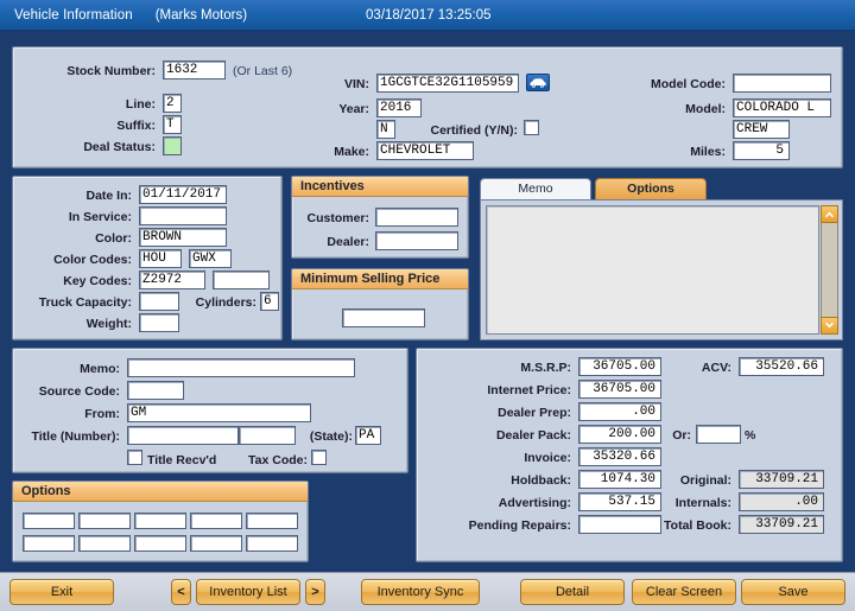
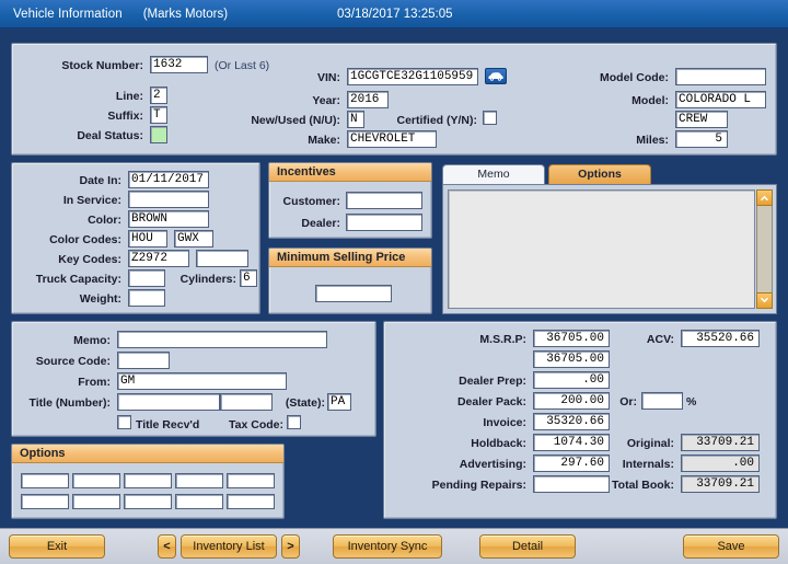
  Vehicle Information
  (Marks Motors)
  03/18/2017 13:25:05
  Stock Number:
  1632
  (Or Last 6)
  Line:
  2
  Suffix:
  T
  Deal Status:
  VIN:
  1GCGTCE32G1105959
  Year:
  2016
+ New/Used (N/U):
  N
  Certified (Y/N):
  Make:
  CHEVROLET
  Model Code:
  Model:
  COLORADO L
  CREW
  Miles:
  5
  Date In:
  01/11/2017
  In Service:
  Color:
  BROWN
  Color Codes:
  HOU
  GWX
  Key Codes:
  Z2972
  Truck Capacity:
  Cylinders:
  6
  Weight:
  Incentives
  Customer:
  Dealer:
  Minimum Selling Price
  Memo
  Options
  Memo:
  Source Code:
  From:
  GM
  Title (Number):
  (State):
  PA
  Title Recv'd
  Tax Code:
  Options
  M.S.R.P:
  36705.00
  ACV:
  35520.66
- Internet Price:
  36705.00
  Dealer Prep:
  .00
  Dealer Pack:
  200.00
  Or:
  %
  Invoice:
  35320.66
  Holdback:
  1074.30
  Original:
  33709.21
  Advertising:
- 537.15
+ 297.60
  Internals:
  .00
  Pending Repairs:
  Total Book:
  33709.21
  Exit
  <
  Inventory List
  >
  Inventory Sync
  Detail
- Clear Screen
  Save
